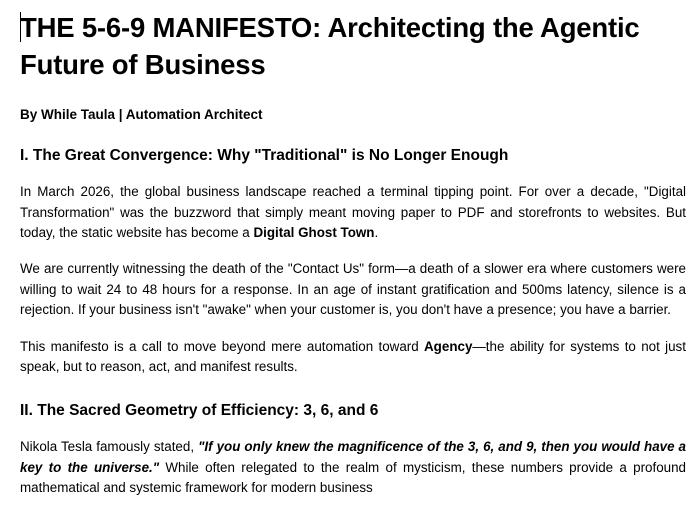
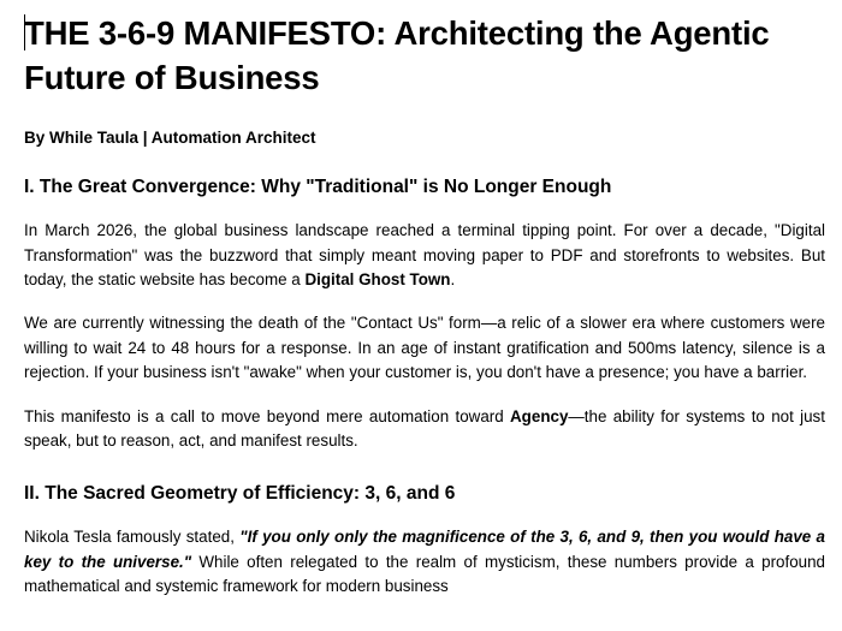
- THE 5-6-9 MANIFESTO: Architecting the Agentic Future of Business
+ THE 3-6-9 MANIFESTO: Architecting the Agentic Future of Business
  By While Taula | Automation Architect
  I. The Great Convergence: Why "Traditional" is No Longer Enough
  In March 2026, the global business landscape reached a terminal tipping point. For over a decade, "Digital Transformation" was the buzzword that simply meant moving paper to PDF and storefronts to websites. But today, the static website has become a Digital Ghost Town.
- We are currently witnessing the death of the "Contact Us" form—a death of a slower era where customers were willing to wait 24 to 48 hours for a response. In an age of instant gratification and 500ms latency, silence is a rejection. If your business isn't "awake" when your customer is, you don't have a presence; you have a barrier.
+ We are currently witnessing the death of the "Contact Us" form—a relic of a slower era where customers were willing to wait 24 to 48 hours for a response. In an age of instant gratification and 500ms latency, silence is a rejection. If your business isn't "awake" when your customer is, you don't have a presence; you have a barrier.
  This manifesto is a call to move beyond mere automation toward Agency—the ability for systems to not just speak, but to reason, act, and manifest results.
  II. The Sacred Geometry of Efficiency: 3, 6, and 6
- Nikola Tesla famously stated, "If you only knew the magnificence of the 3, 6, and 9, then you would have a key to the universe." While often relegated to the realm of mysticism, these numbers provide a profound mathematical and systemic framework for modern business
+ Nikola Tesla famously stated, "If you only only the magnificence of the 3, 6, and 9, then you would have a key to the universe." While often relegated to the realm of mysticism, these numbers provide a profound mathematical and systemic framework for modern business
